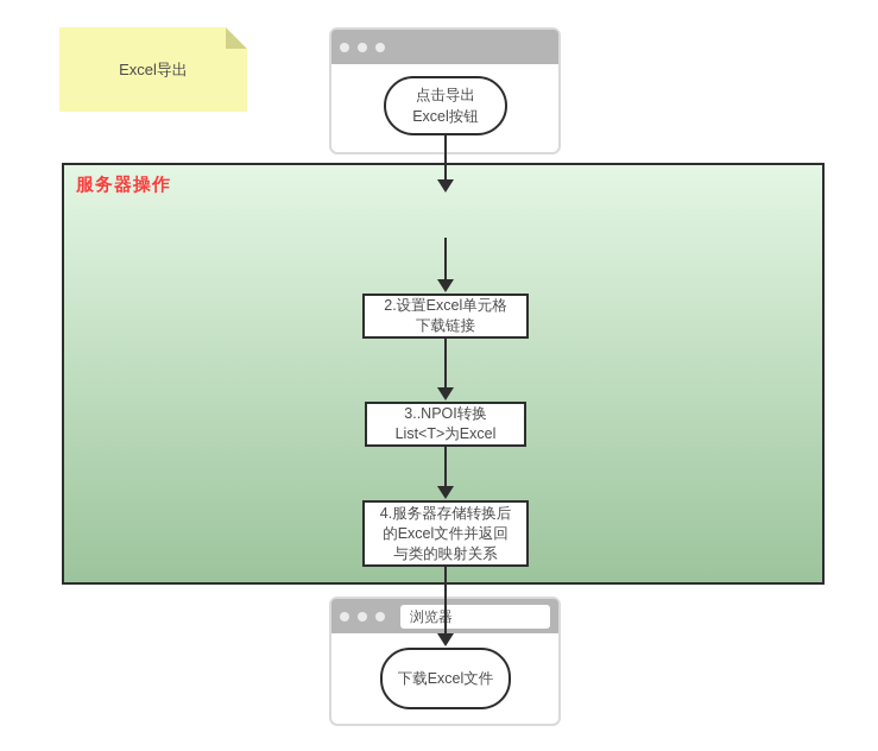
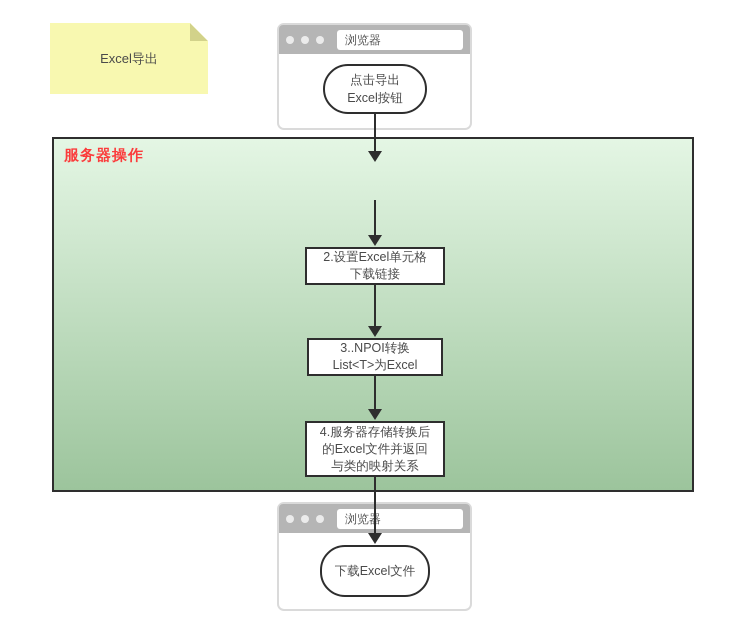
  Excel导出
+ 浏览器
  点击导出
  Excel按钮
  服务器操作
  2.设置Excel单元格
  下载链接
  3..NPOI转换
  List<T>为Excel
  4.服务器存储转换后
  的Excel文件并返回
  与类的映射关系
  下载Excel文件
